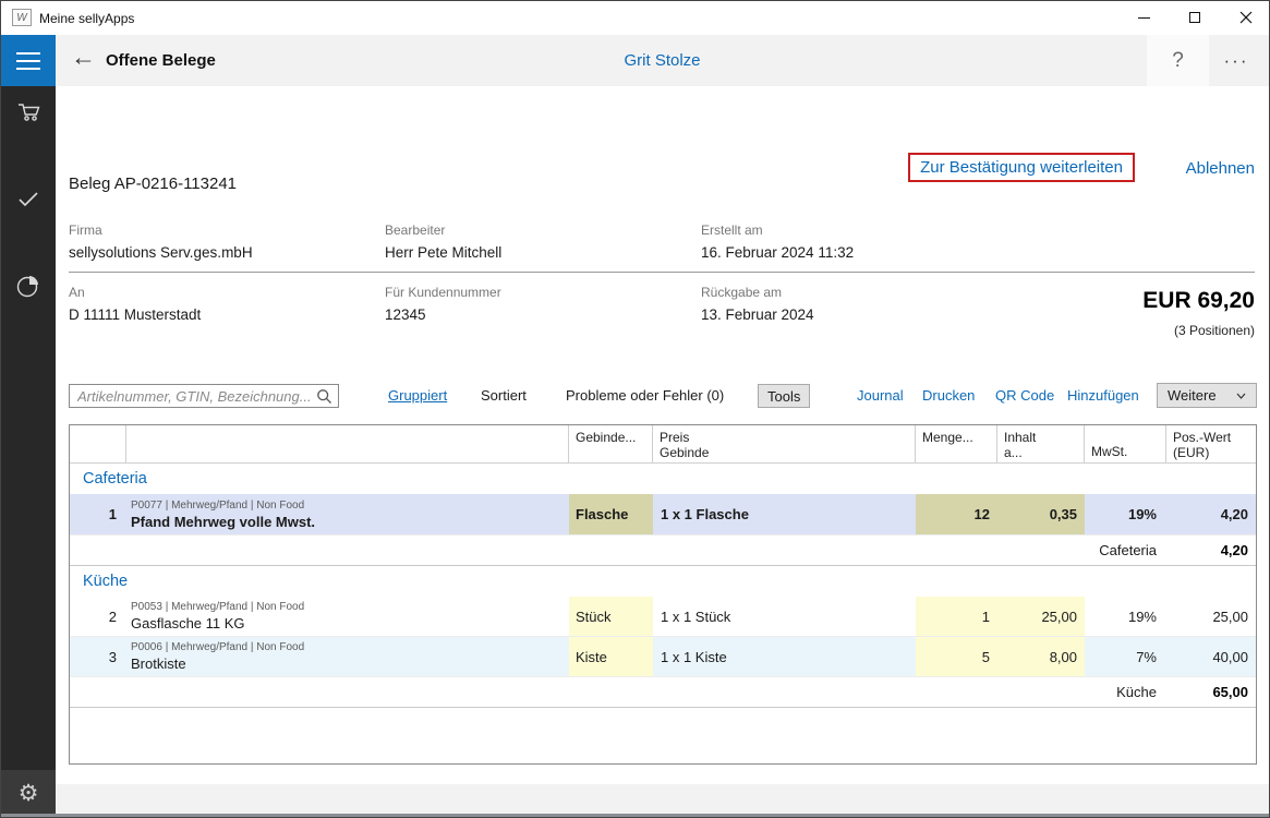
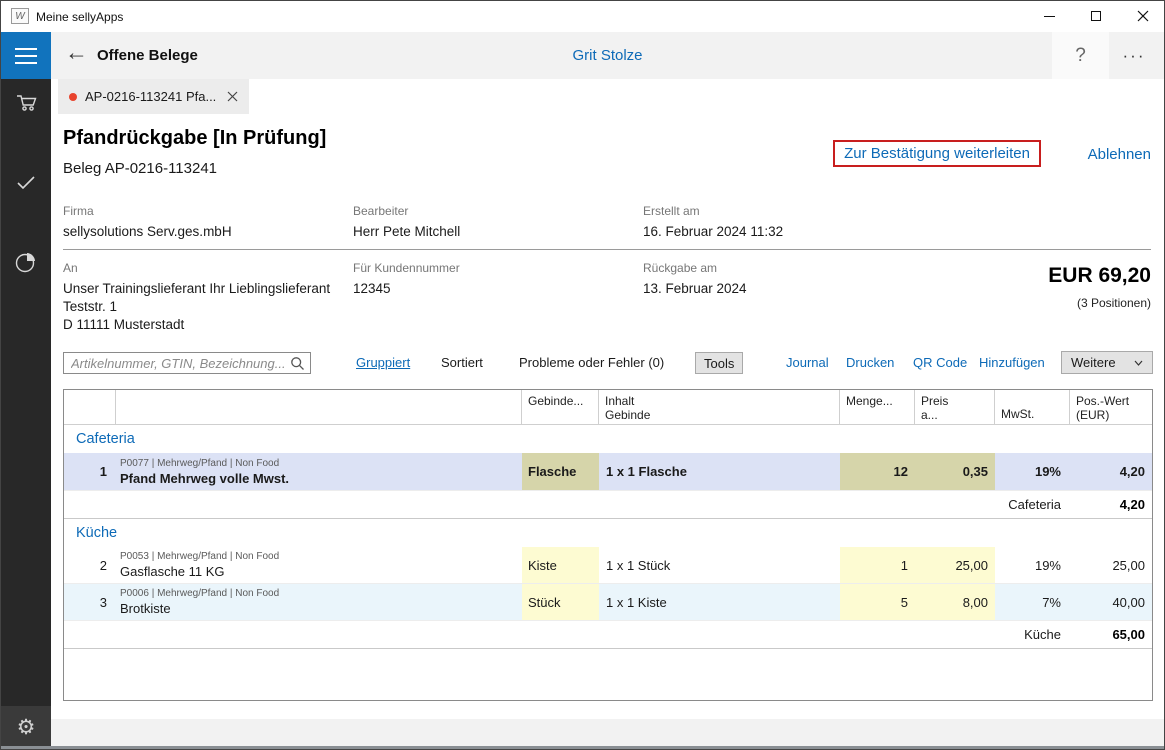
  W
  Meine sellyApps
  ⚙
  ←
  Offene Belege
  Grit Stolze
  ?
  ···
+ AP-0216-113241 Pfa...
+ Pfandrückgabe [In Prüfung]
  Beleg AP-0216-113241
  Zur Bestätigung weiterleiten
  Ablehnen
  Firma
  sellysolutions Serv.ges.mbH
  Bearbeiter
  Herr Pete Mitchell
  Erstellt am
  16. Februar 2024 11:32
  An
+ Unser Trainingslieferant Ihr Lieblingslieferant
+ Teststr. 1
  D 11111 Musterstadt
  Für Kundennummer
  12345
  Rückgabe am
  13. Februar 2024
  EUR 69,20
  (3 Positionen)
  Artikelnummer, GTIN, Bezeichnung...
  Gruppiert
  Sortiert
  Probleme oder Fehler (0)
  Tools
  Journal
  Drucken
  QR Code
  Hinzufügen
  Weitere
  Gebinde...
- Preis
+ Inhalt
  Gebinde
  Menge...
- Inhalt
+ Preis
  a...
  MwSt.
  Pos.-Wert
  (EUR)
  Cafeteria
  1
  P0077 | Mehrweg/Pfand | Non Food
  Pfand Mehrweg volle Mwst.
  Flasche
  1 x 1 Flasche
  12
  0,35
  19%
  4,20
  Cafeteria
  4,20
  Küche
  2
  P0053 | Mehrweg/Pfand | Non Food
  Gasflasche 11 KG
- Stück
+ Kiste
  1 x 1 Stück
  1
  25,00
  19%
  25,00
  3
  P0006 | Mehrweg/Pfand | Non Food
  Brotkiste
- Kiste
+ Stück
  1 x 1 Kiste
  5
  8,00
  7%
  40,00
  Küche
  65,00
